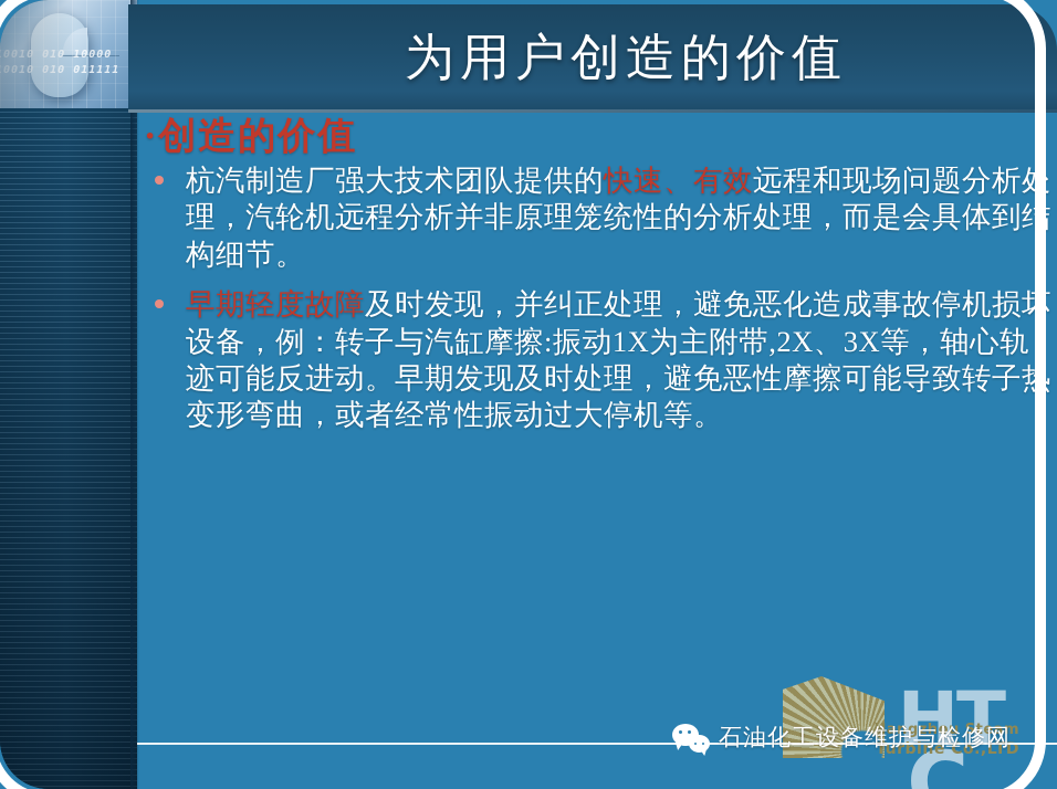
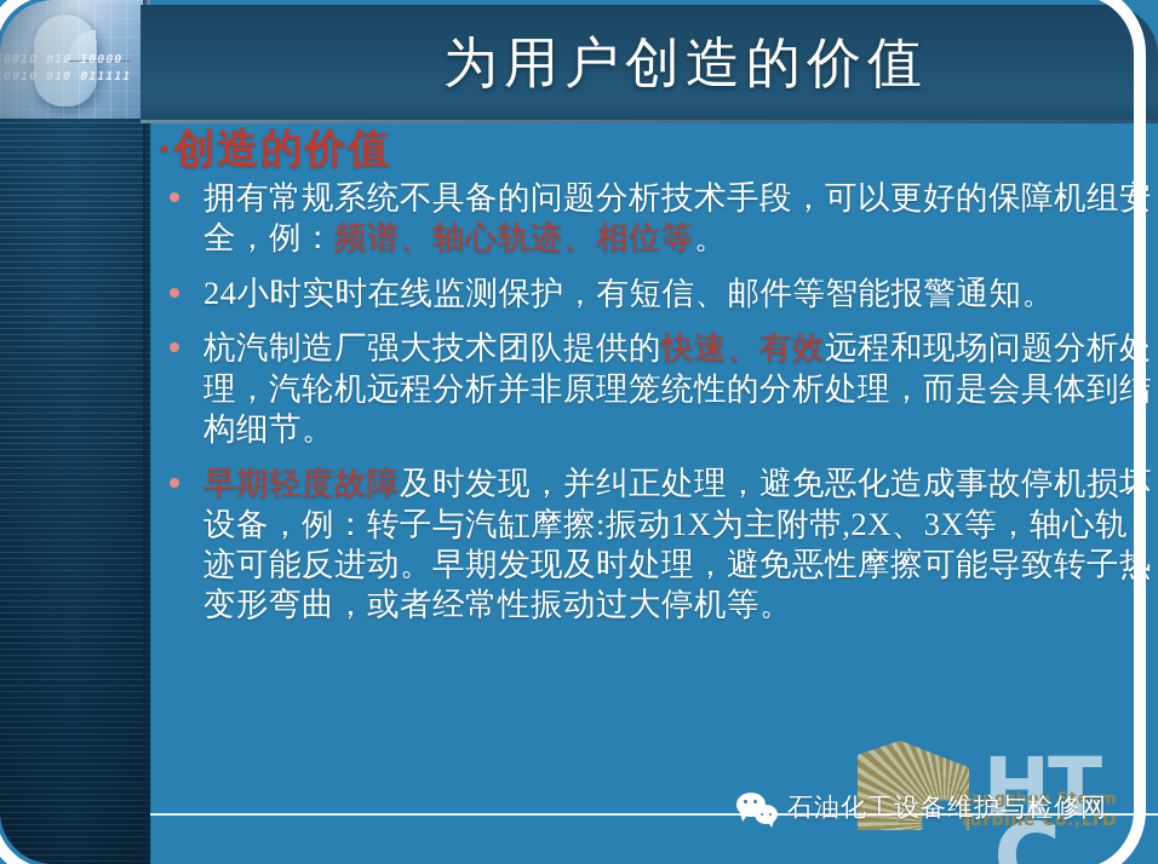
  为用户创造的价值
  ·创造的价值
+ 拥有常规系统不具备的问题分析技术手段，可以更好的保障机组安全，例：频谱、轴心轨迹、相位等。
+ 24小时实时在线监测保护，有短信、邮件等智能报警通知。
  杭汽制造厂强大技术团队提供的快速、有效远程和现场问题分析处理，汽轮机远程分析并非原理笼统性的分析处理，而是会具体到结构细节。
  早期轻度故障及时发现，并纠正处理，避免恶化造成事故停机损坏设备，例：转子与汽缸摩擦:振动1X为主附带,2X、3X等，轴心轨迹可能反进动。早期发现及时处理，避免恶性摩擦可能导致转子热变形弯曲，或者经常性振动过大停机等。
  HT
  C
  Hangzhou Steam
  Turbine Co.,LTD
  石油化工设备维护与检修网
